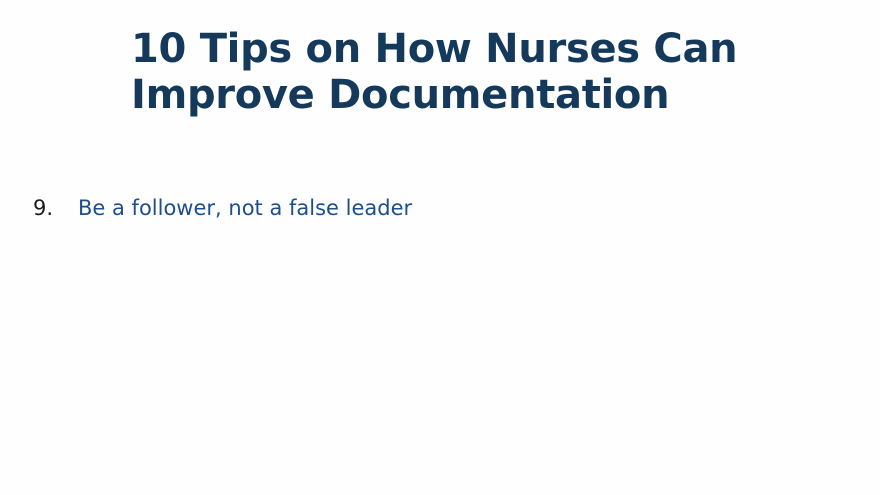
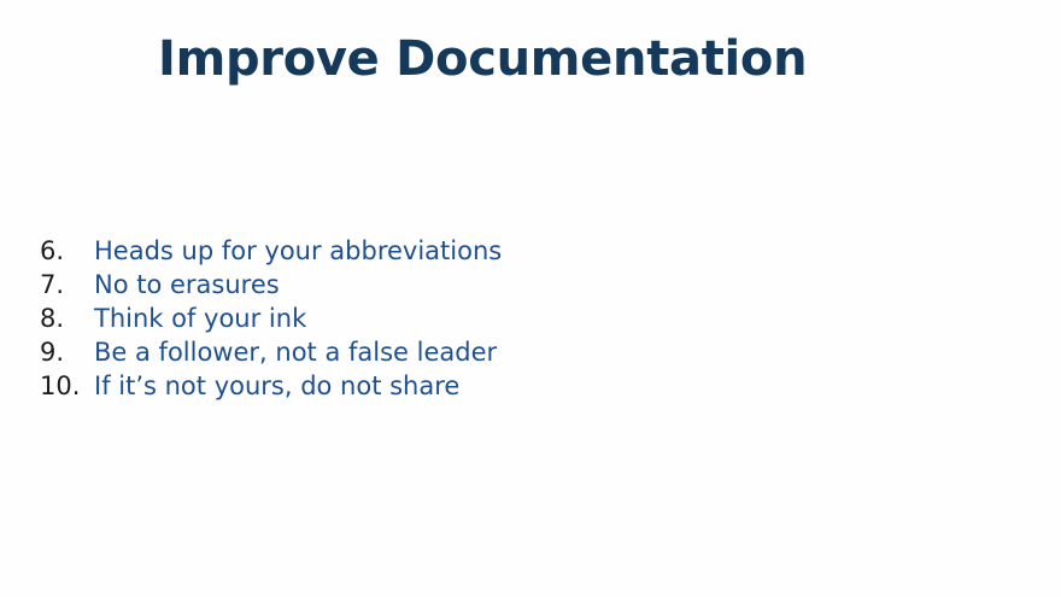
- 10 Tips on How Nurses Can
  Improve Documentation
+ 6.
+ Heads up for your abbreviations
+ 7.
+ No to erasures
+ 8.
+ Think of your ink
  9.
  Be a follower, not a false leader
+ 10.
+ If it’s not yours, do not share
